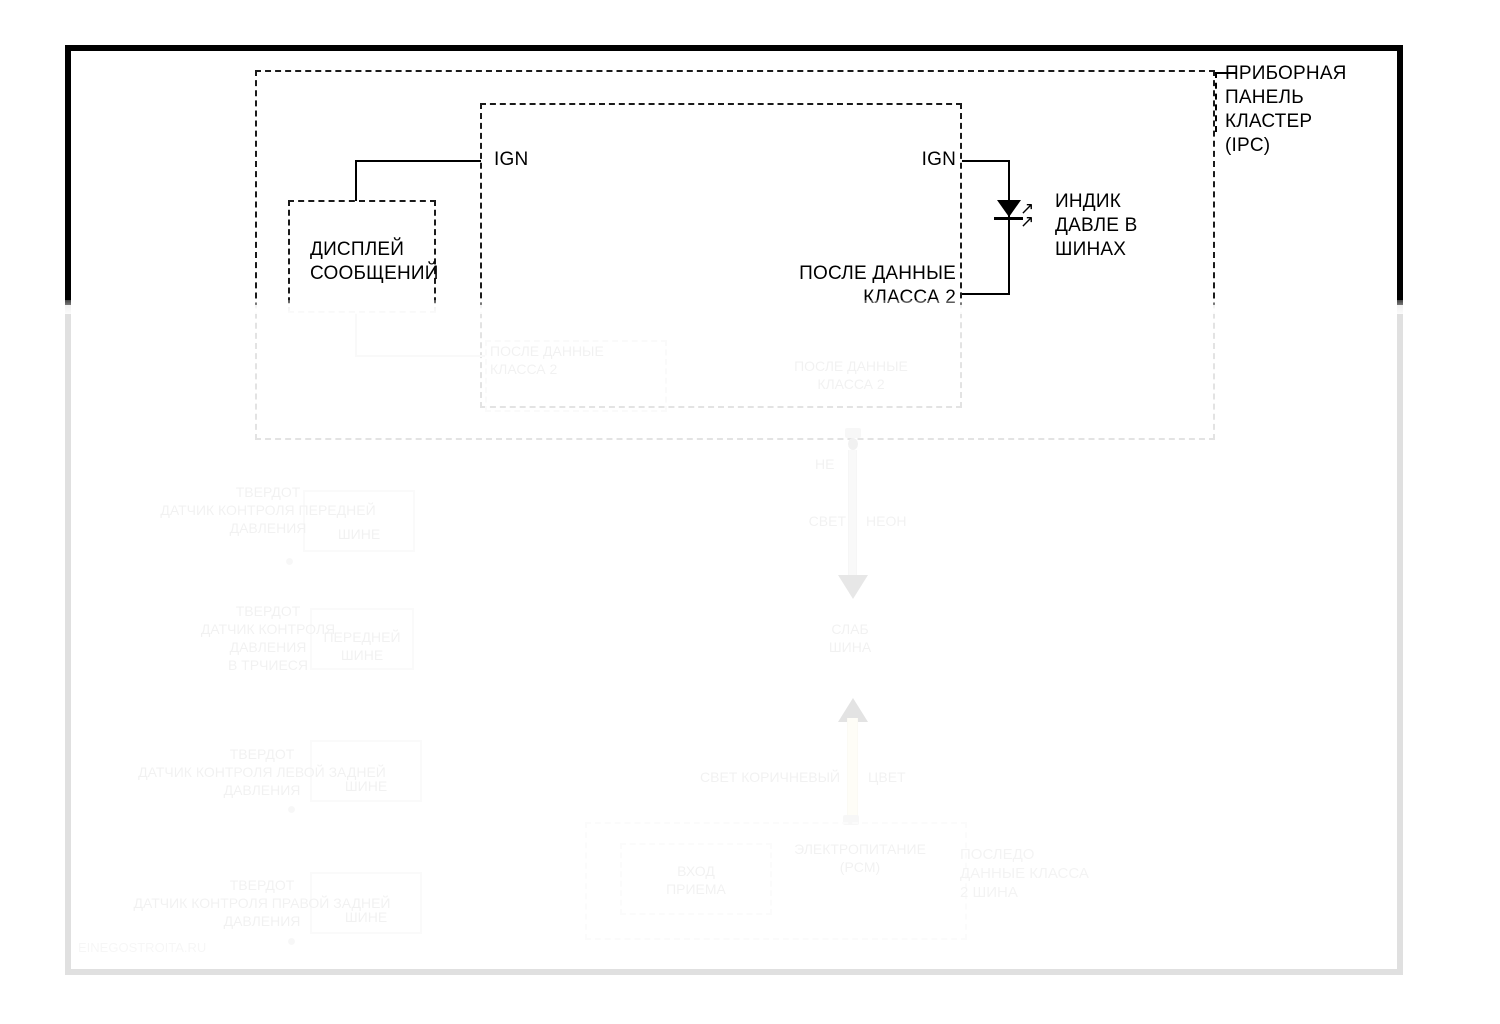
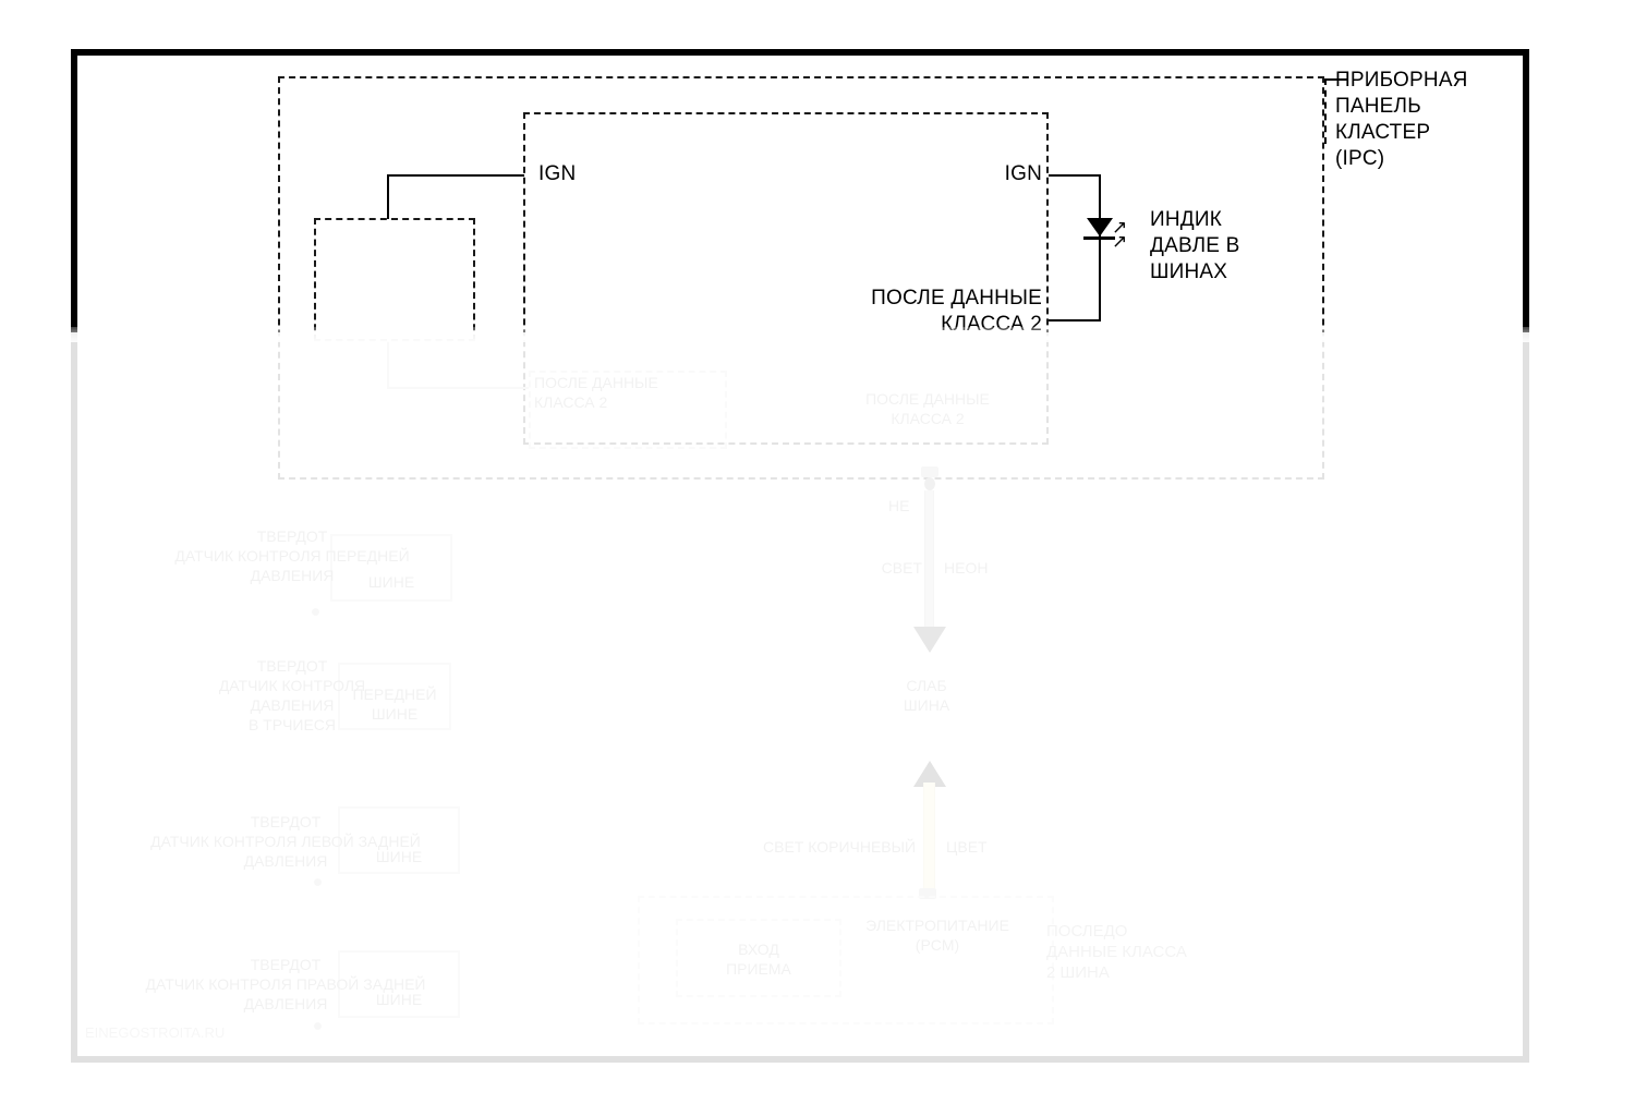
  ПРИБОРНАЯ
  ПАНЕЛЬ
  КЛАСТЕР
  (IPC)
  IGN
- ДИСПЛЕЙ
- СООБЩЕНИЙ
  IGN
  ↗
  ↗
  ПОСЛЕ ДАННЫЕ
  КЛАССА 2
  ИНДИК
  ДАВЛЕ В
  ШИНАХ
